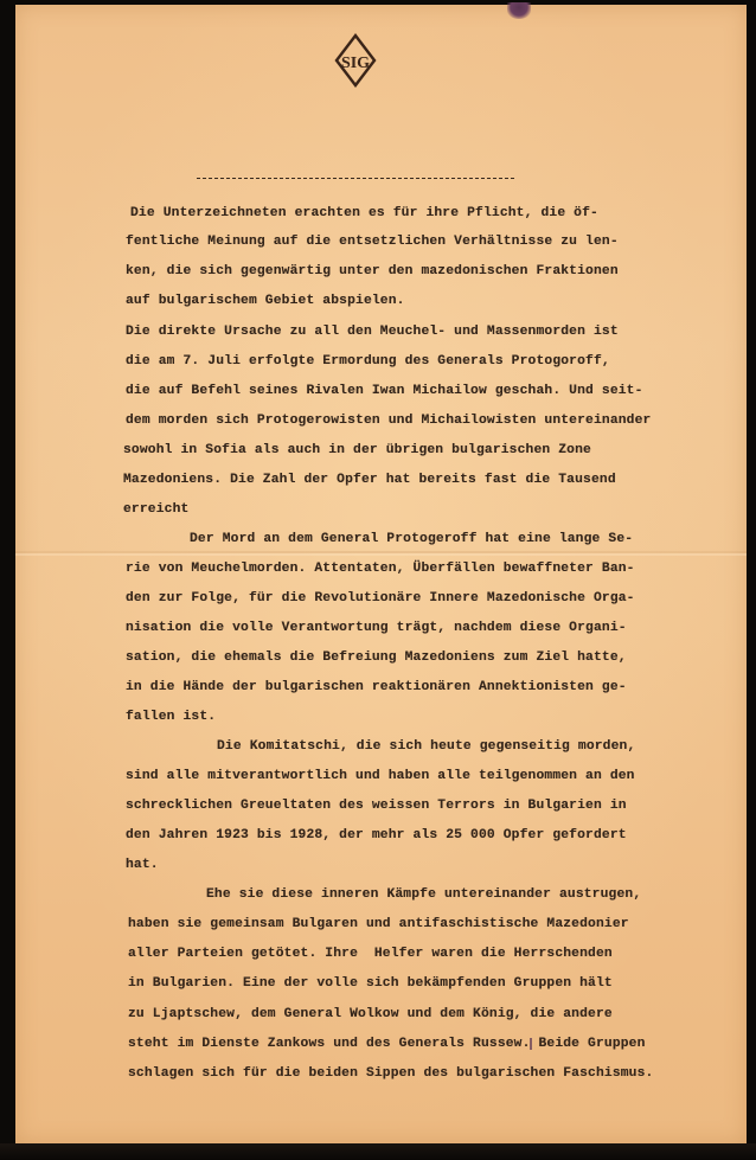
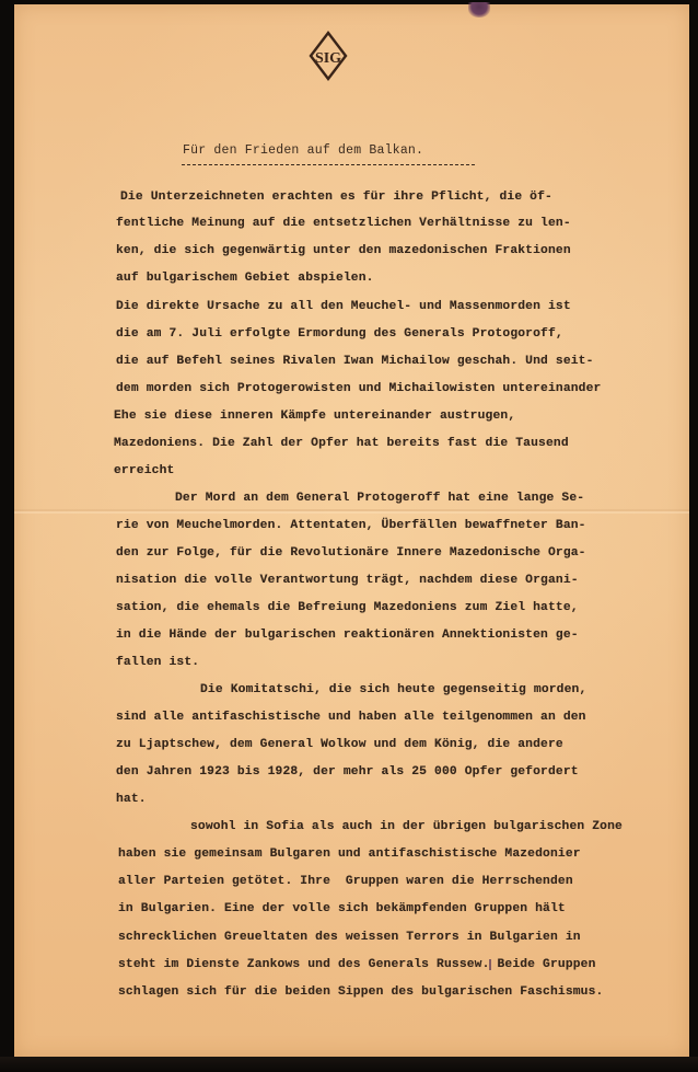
  SIG
+ Für den Frieden auf dem Balkan.
  Die Unterzeichneten erachten es für ihre Pflicht, die öf-
  fentliche Meinung auf die entsetzlichen Verhältnisse zu len-
  ken, die sich gegenwärtig unter den mazedonischen Fraktionen
  auf bulgarischem Gebiet abspielen.
  Die direkte Ursache zu all den Meuchel- und Massenmorden ist
  die am 7. Juli erfolgte Ermordung des Generals Protogoroff,
  die auf Befehl seines Rivalen Iwan Michailow geschah. Und seit-
  dem morden sich Protogerowisten und Michailowisten untereinander
- sowohl in Sofia als auch in der übrigen bulgarischen Zone
+ Ehe sie diese inneren Kämpfe untereinander austrugen,
  Mazedoniens. Die Zahl der Opfer hat bereits fast die Tausend
  erreicht
  Der Mord an dem General Protogeroff hat eine lange Se-
  rie von Meuchelmorden. Attentaten, Überfällen bewaffneter Ban-
  den zur Folge, für die Revolutionäre Innere Mazedonische Orga-
  nisation die volle Verantwortung trägt, nachdem diese Organi-
  sation, die ehemals die Befreiung Mazedoniens zum Ziel hatte,
  in die Hände der bulgarischen reaktionären Annektionisten ge-
  fallen ist.
  Die Komitatschi, die sich heute gegenseitig morden,
- sind alle mitverantwortlich und haben alle teilgenommen an den
+ sind alle antifaschistische und haben alle teilgenommen an den
- schrecklichen Greueltaten des weissen Terrors in Bulgarien in
+ zu Ljaptschew, dem General Wolkow und dem König, die andere
  den Jahren 1923 bis 1928, der mehr als 25 000 Opfer gefordert
  hat.
- Ehe sie diese inneren Kämpfe untereinander austrugen,
+ sowohl in Sofia als auch in der übrigen bulgarischen Zone
  haben sie gemeinsam Bulgaren und antifaschistische Mazedonier
- aller Parteien getötet. Ihre Helfer waren die Herrschenden
+ aller Parteien getötet. Ihre Gruppen waren die Herrschenden
  in Bulgarien. Eine der volle sich bekämpfenden Gruppen hält
- zu Ljaptschew, dem General Wolkow und dem König, die andere
+ schrecklichen Greueltaten des weissen Terrors in Bulgarien in
  steht im Dienste Zankows und des Generals Russew. Beide Gruppen
  schlagen sich für die beiden Sippen des bulgarischen Faschismus.
